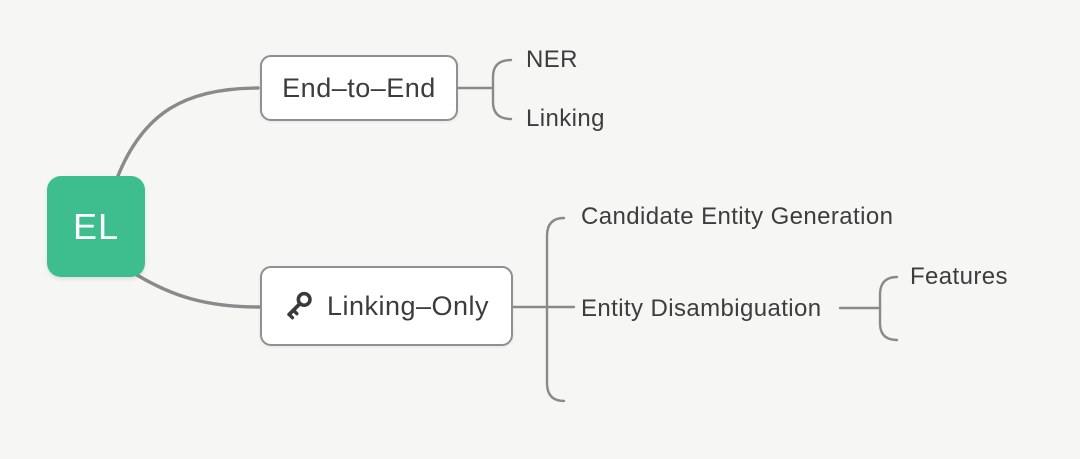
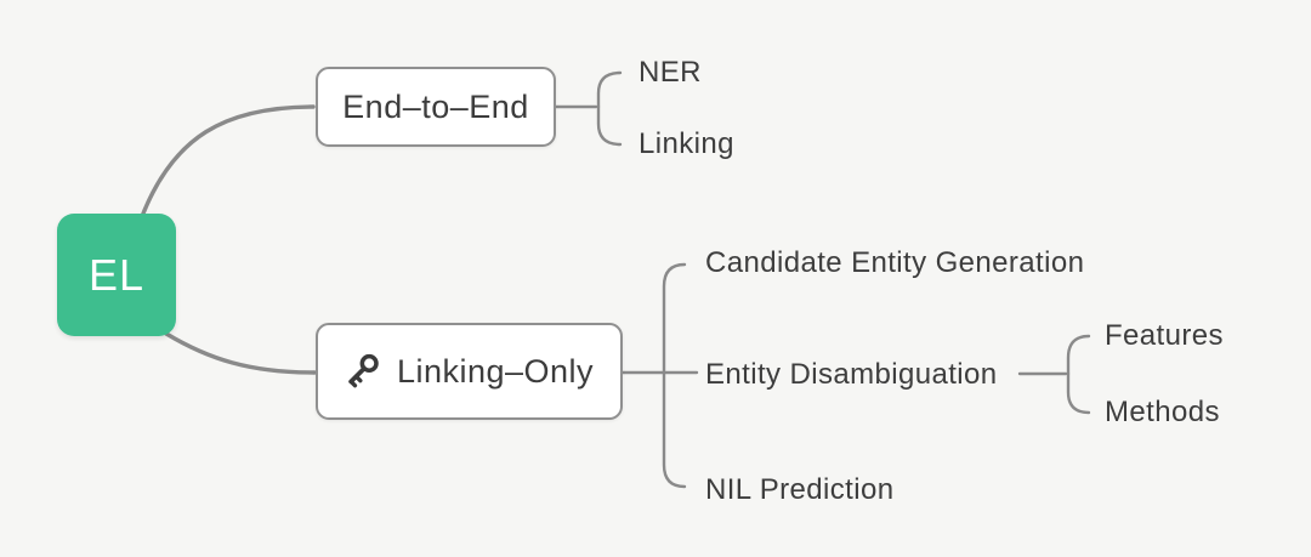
  EL
  End–to–End
  Linking–Only
  NER
  Linking
  Candidate Entity Generation
  Entity Disambiguation
  Features
+ Methods
+ NIL Prediction
